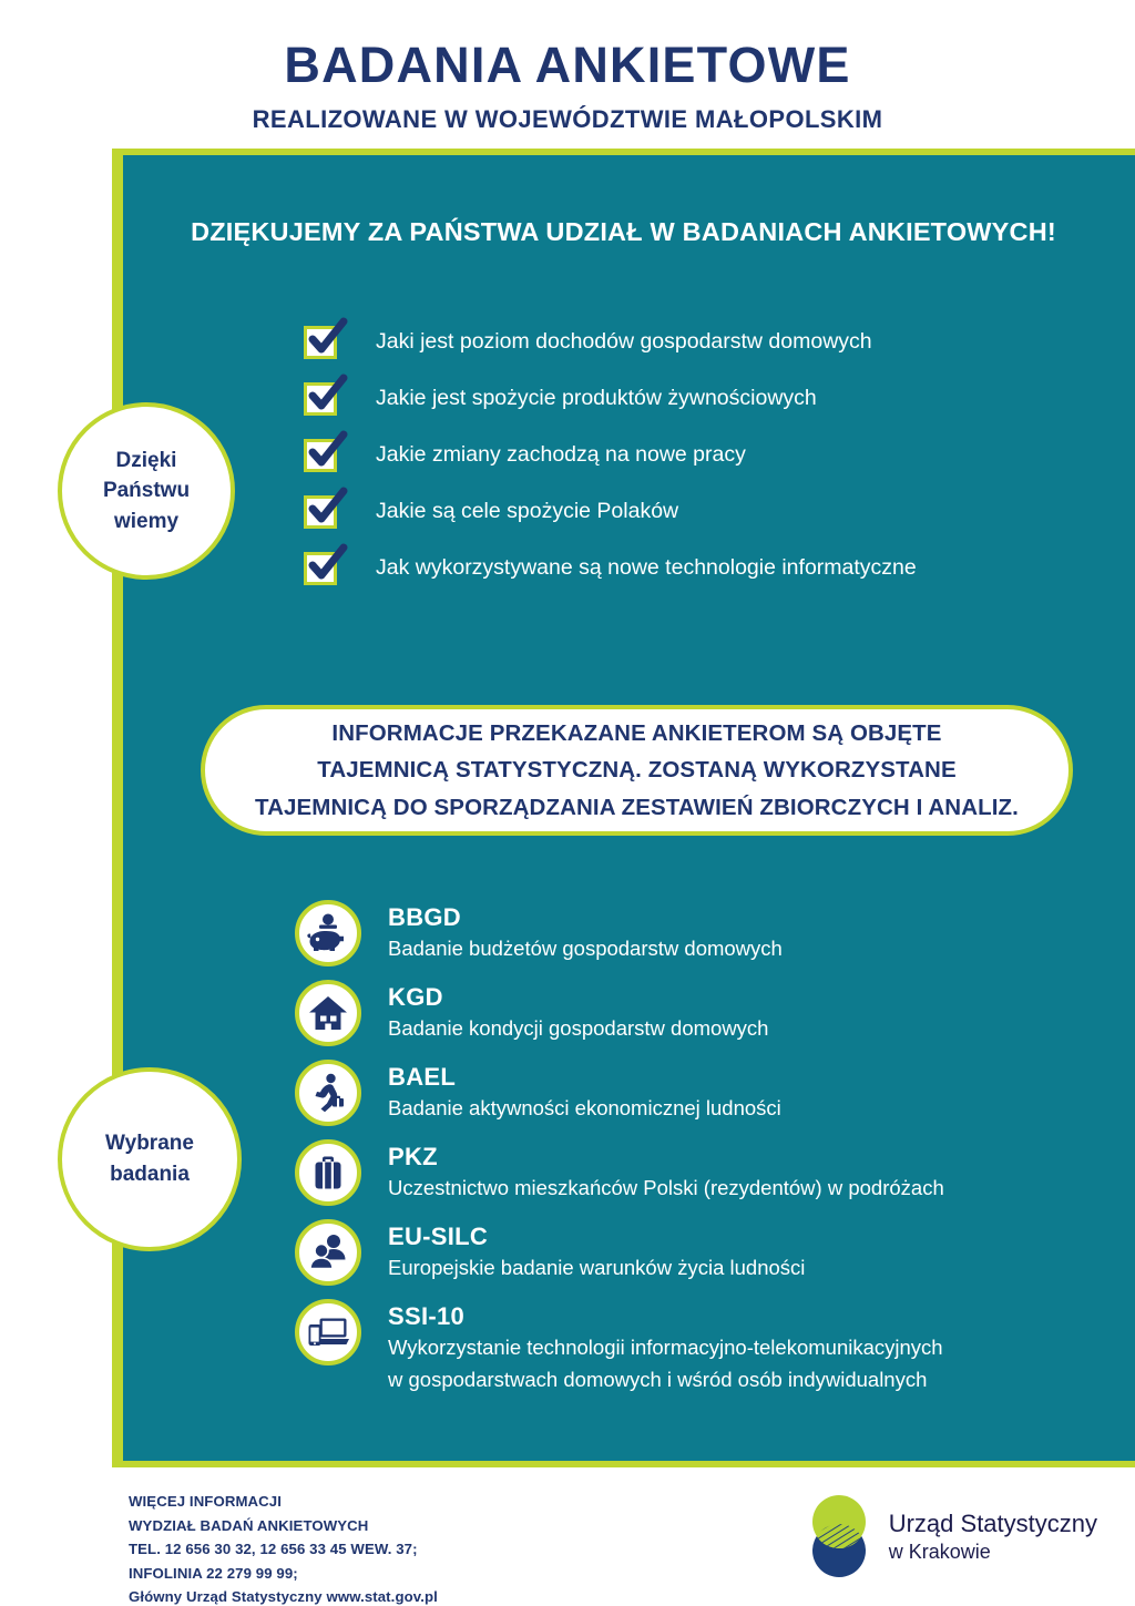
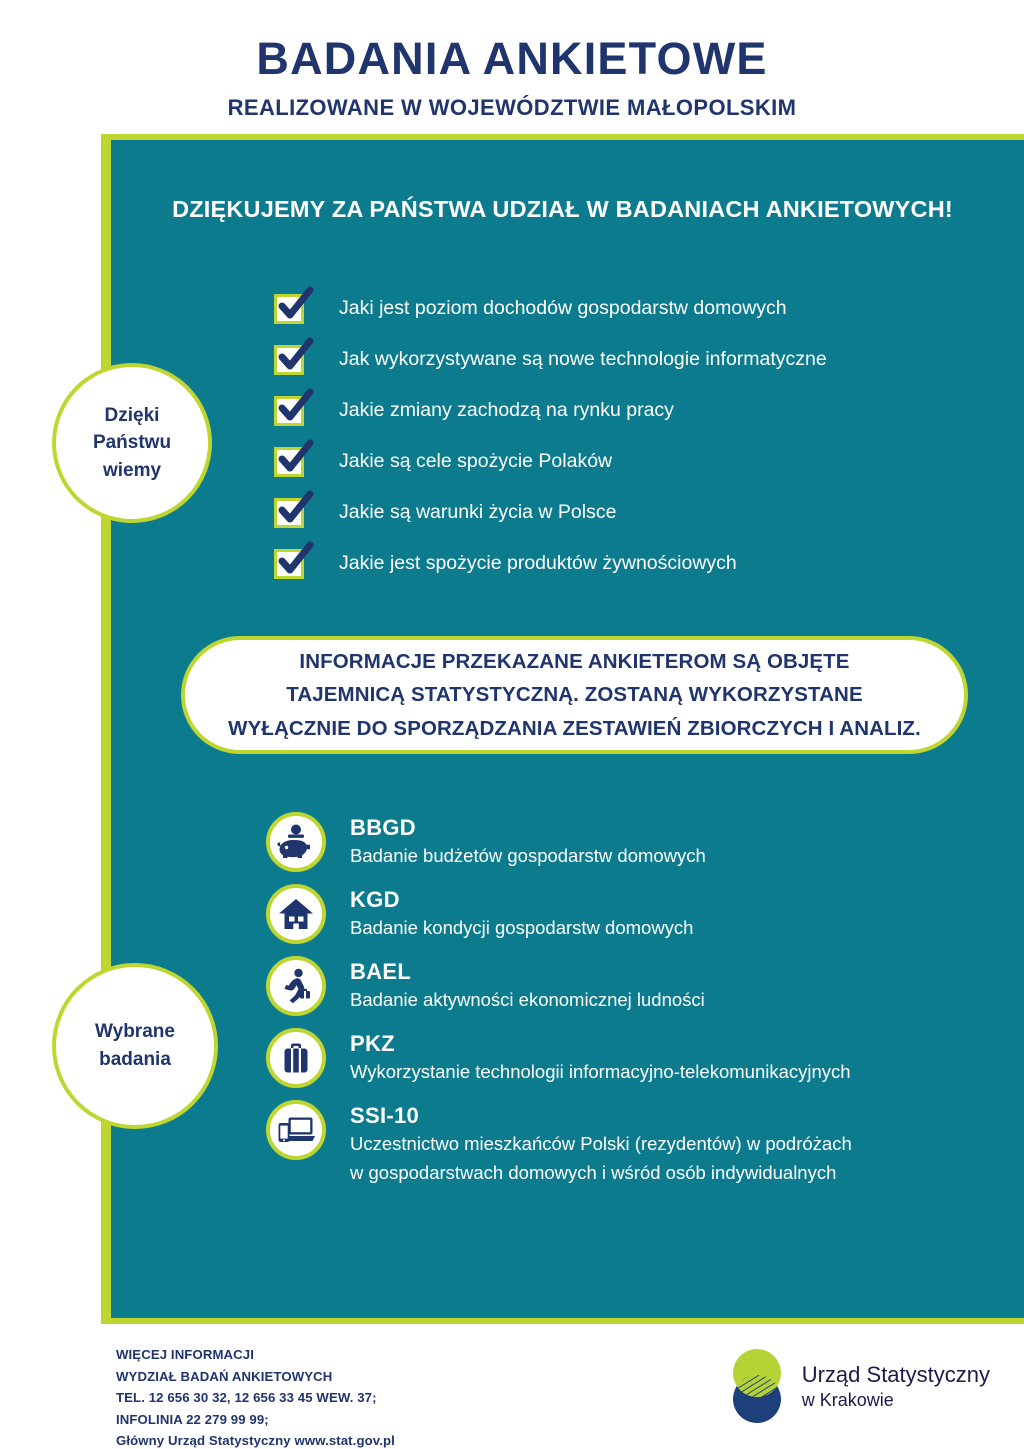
  BADANIA ANKIETOWE
  REALIZOWANE W WOJEWÓDZTWIE MAŁOPOLSKIM
  DZIĘKUJEMY ZA PAŃSTWA UDZIAŁ W BADANIACH ANKIETOWYCH!
  Jaki jest poziom dochodów gospodarstw domowych
- Jakie jest spożycie produktów żywnościowych
+ Jak wykorzystywane są nowe technologie informatyczne
- Jakie zmiany zachodzą na nowe pracy
+ Jakie zmiany zachodzą na rynku pracy
  Jakie są cele spożycie Polaków
+ Jakie są warunki życia w Polsce
- Jak wykorzystywane są nowe technologie informatyczne
+ Jakie jest spożycie produktów żywnościowych
  Dzięki
  Państwu
  wiemy
  Wybrane
  badania
  INFORMACJE PRZEKAZANE ANKIETEROM SĄ OBJĘTE
  TAJEMNICĄ STATYSTYCZNĄ. ZOSTANĄ WYKORZYSTANE
- TAJEMNICĄ DO SPORZĄDZANIA ZESTAWIEŃ ZBIORCZYCH I ANALIZ.
+ WYŁĄCZNIE DO SPORZĄDZANIA ZESTAWIEŃ ZBIORCZYCH I ANALIZ.
  BBGD
  Badanie budżetów gospodarstw domowych
  KGD
  Badanie kondycji gospodarstw domowych
  BAEL
  Badanie aktywności ekonomicznej ludności
  PKZ
- Uczestnictwo mieszkańców Polski (rezydentów) w podróżach
+ Wykorzystanie technologii informacyjno-telekomunikacyjnych
- EU-SILC
- Europejskie badanie warunków życia ludności
  SSI-10
- Wykorzystanie technologii informacyjno-telekomunikacyjnych
+ Uczestnictwo mieszkańców Polski (rezydentów) w podróżach
  w gospodarstwach domowych i wśród osób indywidualnych
  WIĘCEJ INFORMACJI
  WYDZIAŁ BADAŃ ANKIETOWYCH
  TEL. 12 656 30 32, 12 656 33 45 WEW. 37;
  INFOLINIA 22 279 99 99;
  Główny Urząd Statystyczny www.stat.gov.pl
  Urząd Statystyczny
  w Krakowie
